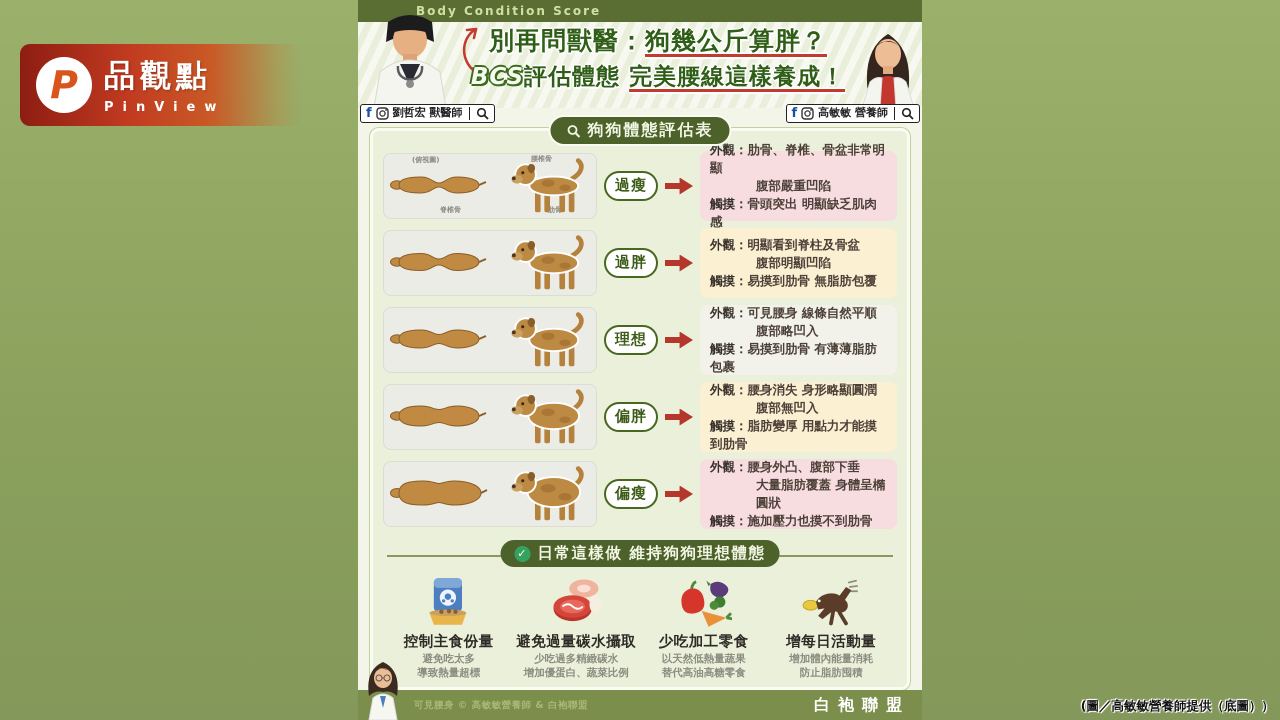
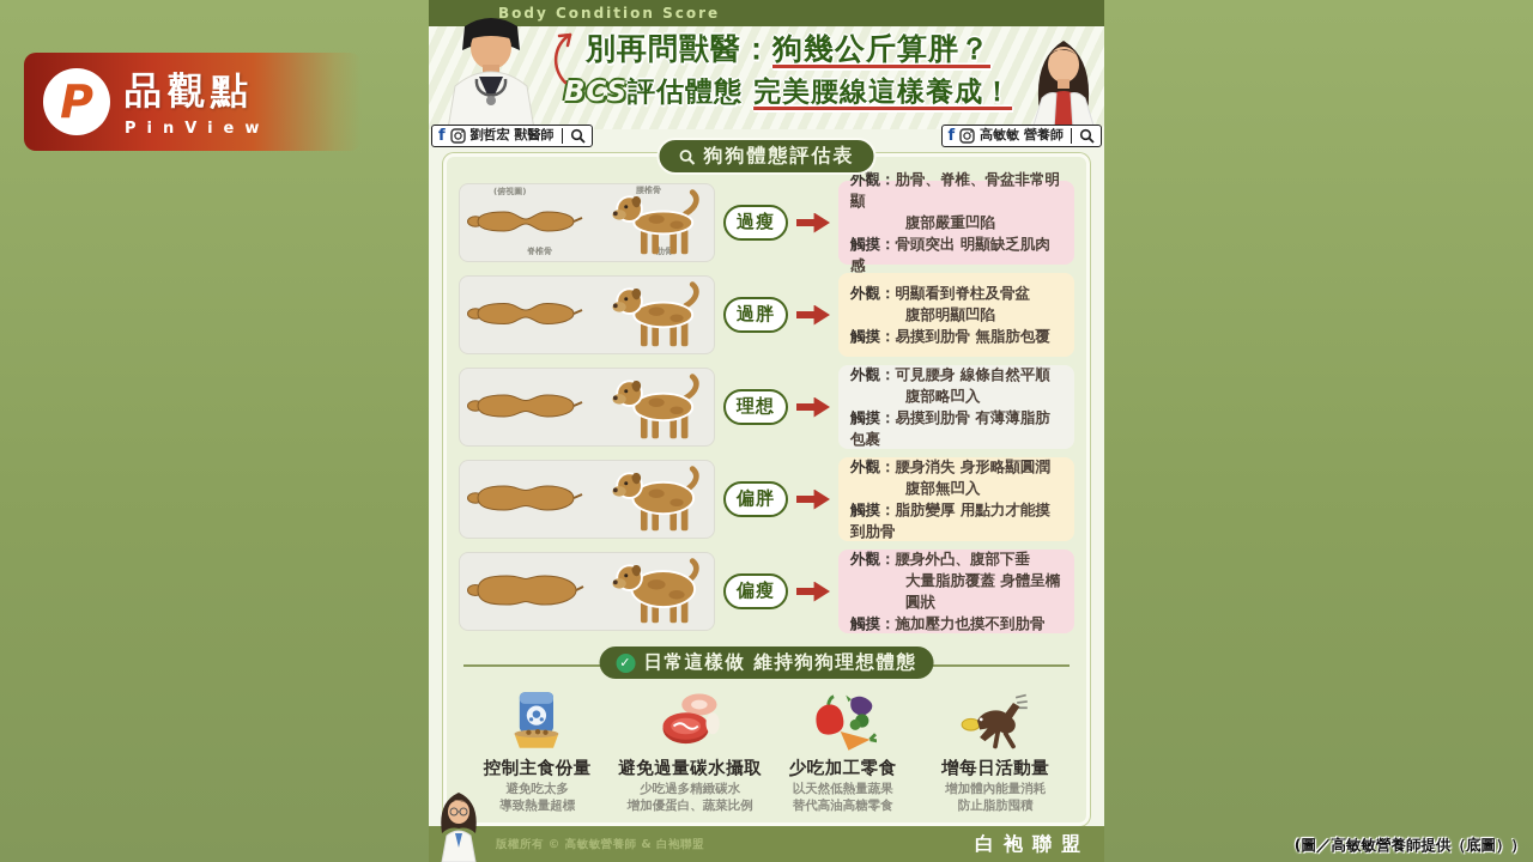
  P
  品觀點
  PinView
  Body Condition Score
  別再問獸醫：狗幾公斤算胖？
  BCS評估體態 完美腰線這樣養成！
  f
  劉哲宏 獸醫師
  f
  高敏敏 營養師
  狗狗體態評估表
  (俯視圖)
  腰椎骨
  脊椎骨
  肋骨
  過瘦
  外觀：肋骨、脊椎、骨盆非常明顯
  腹部嚴重凹陷
  觸摸：骨頭突出 明顯缺乏肌肉感
  過胖
  外觀：明顯看到脊柱及骨盆
  腹部明顯凹陷
  觸摸：易摸到肋骨 無脂肪包覆
  理想
  外觀：可見腰身 線條自然平順
  腹部略凹入
  觸摸：易摸到肋骨 有薄薄脂肪包裹
  偏胖
  外觀：腰身消失 身形略顯圓潤
  腹部無凹入
  觸摸：脂肪變厚 用點力才能摸到肋骨
  偏瘦
  外觀：腰身外凸、腹部下垂
  大量脂肪覆蓋 身體呈橢圓狀
  觸摸：施加壓力也摸不到肋骨
  ✓
  日常這樣做 維持狗狗理想體態
  控制主食份量
  避免吃太多
  導致熱量超標
  避免過量碳水攝取
  少吃過多精緻碳水
  增加優蛋白、蔬菜比例
  少吃加工零食
  以天然低熱量蔬果
  替代高油高糖零食
  增每日活動量
  增加體內能量消耗
  防止脂肪囤積
- 可見腰身 © 高敏敏營養師 & 白袍聯盟
+ 版權所有 © 高敏敏營養師 & 白袍聯盟
  白袍聯盟
  (圖／高敏敏營養師提供（底圖））
